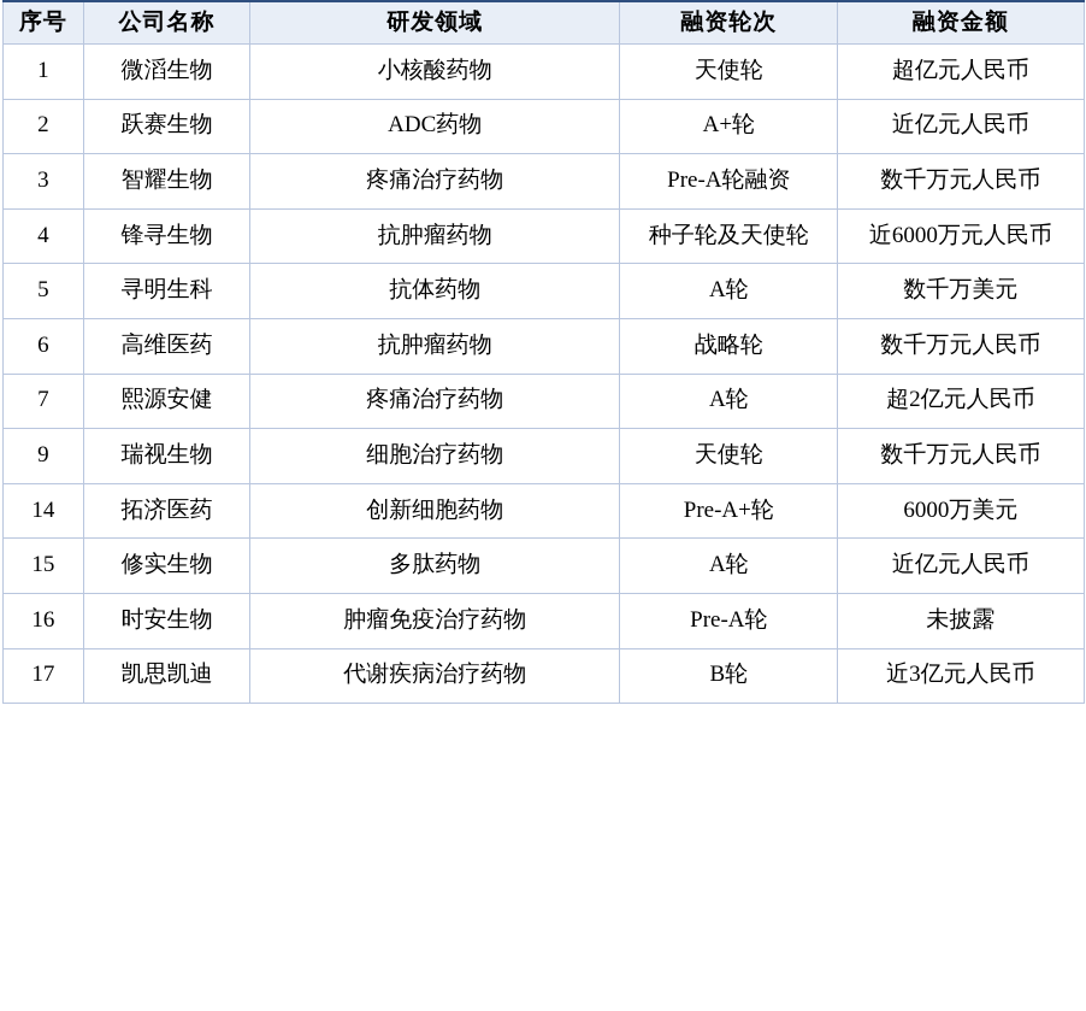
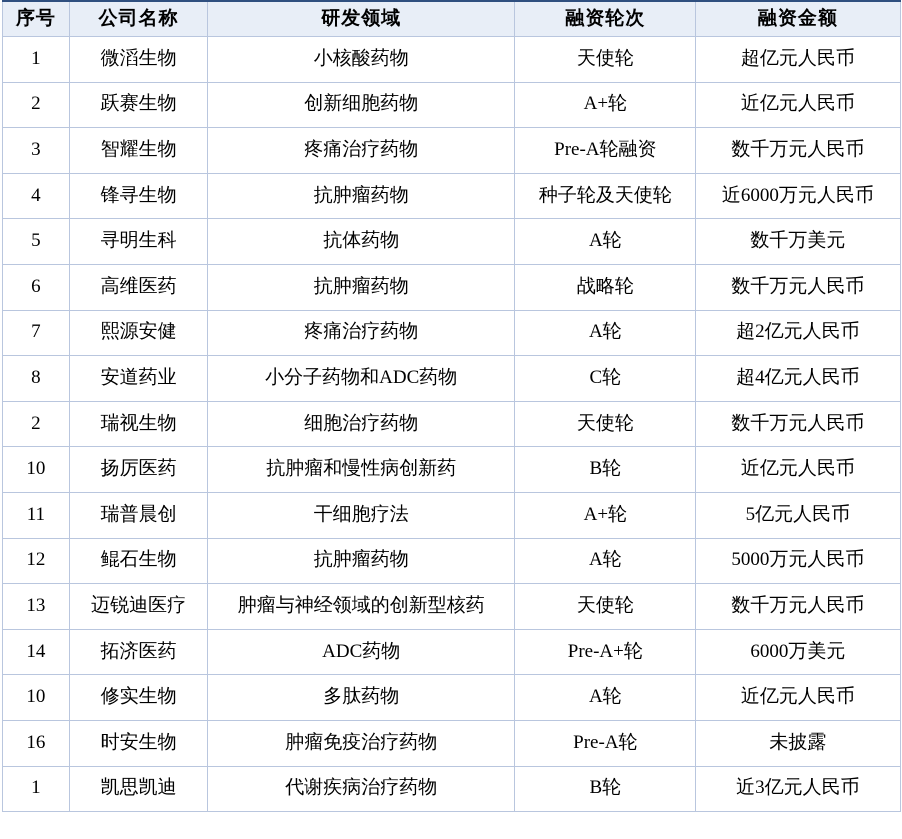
  序号	公司名称	研发领域	融资轮次	融资金额
  1	微滔生物	小核酸药物	天使轮	超亿元人民币
- 2	跃赛生物	ADC药物	A+轮	近亿元人民币
+ 2	跃赛生物	创新细胞药物	A+轮	近亿元人民币
  3	智耀生物	疼痛治疗药物	Pre-A轮融资	数千万元人民币
  4	锋寻生物	抗肿瘤药物	种子轮及天使轮	近6000万元人民币
  5	寻明生科	抗体药物	A轮	数千万美元
  6	高维医药	抗肿瘤药物	战略轮	数千万元人民币
  7	熙源安健	疼痛治疗药物	A轮	超2亿元人民币
+ 8	安道药业	小分子药物和ADC药物	C轮	超4亿元人民币
- 9	瑞视生物	细胞治疗药物	天使轮	数千万元人民币
+ 2	瑞视生物	细胞治疗药物	天使轮	数千万元人民币
+ 10	扬厉医药	抗肿瘤和慢性病创新药	B轮	近亿元人民币
+ 11	瑞普晨创	干细胞疗法	A+轮	5亿元人民币
+ 12	鲲石生物	抗肿瘤药物	A轮	5000万元人民币
+ 13	迈锐迪医疗	肿瘤与神经领域的创新型核药	天使轮	数千万元人民币
- 14	拓济医药	创新细胞药物	Pre-A+轮	6000万美元
+ 14	拓济医药	ADC药物	Pre-A+轮	6000万美元
- 15	修实生物	多肽药物	A轮	近亿元人民币
+ 10	修实生物	多肽药物	A轮	近亿元人民币
  16	时安生物	肿瘤免疫治疗药物	Pre-A轮	未披露
- 17	凯思凯迪	代谢疾病治疗药物	B轮	近3亿元人民币
+ 1	凯思凯迪	代谢疾病治疗药物	B轮	近3亿元人民币
